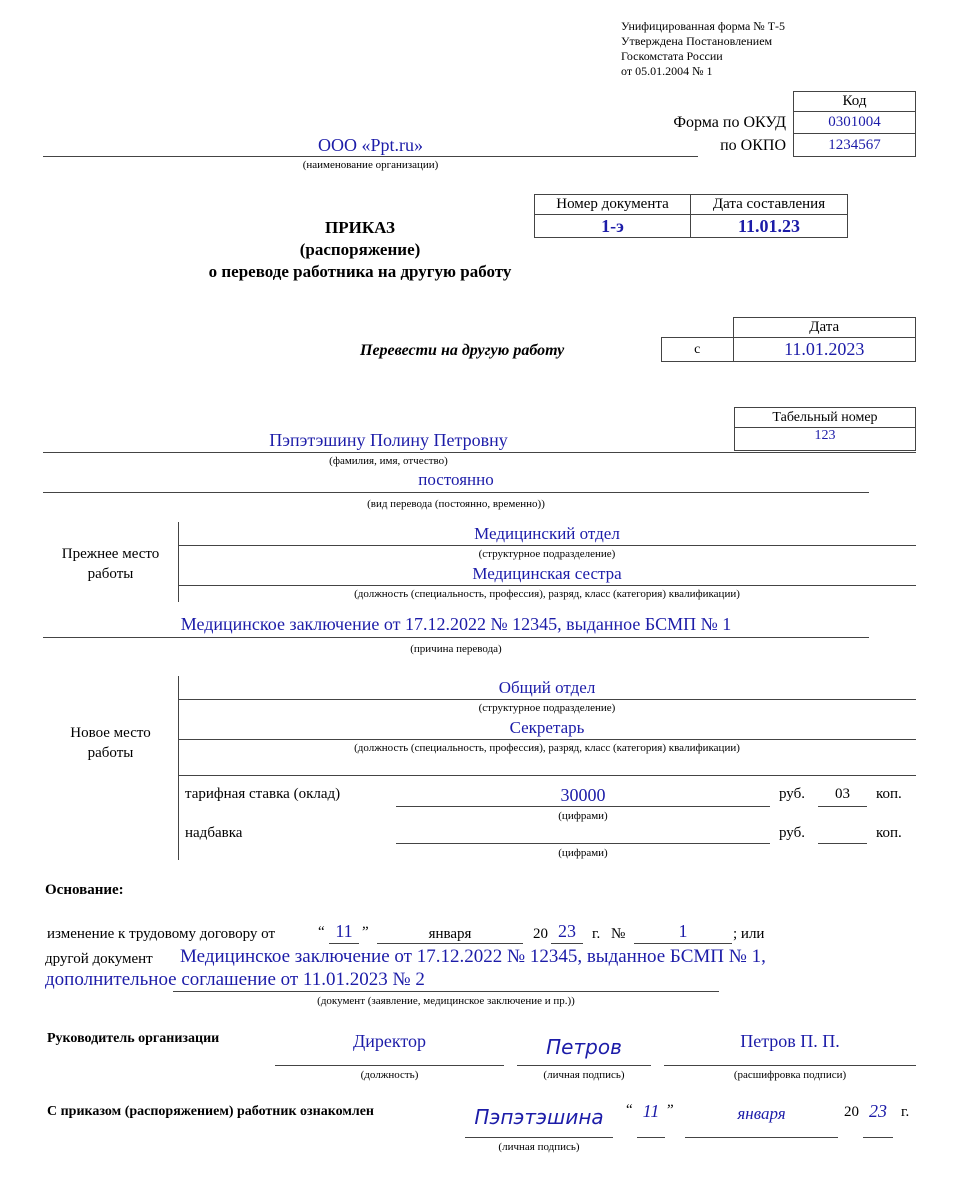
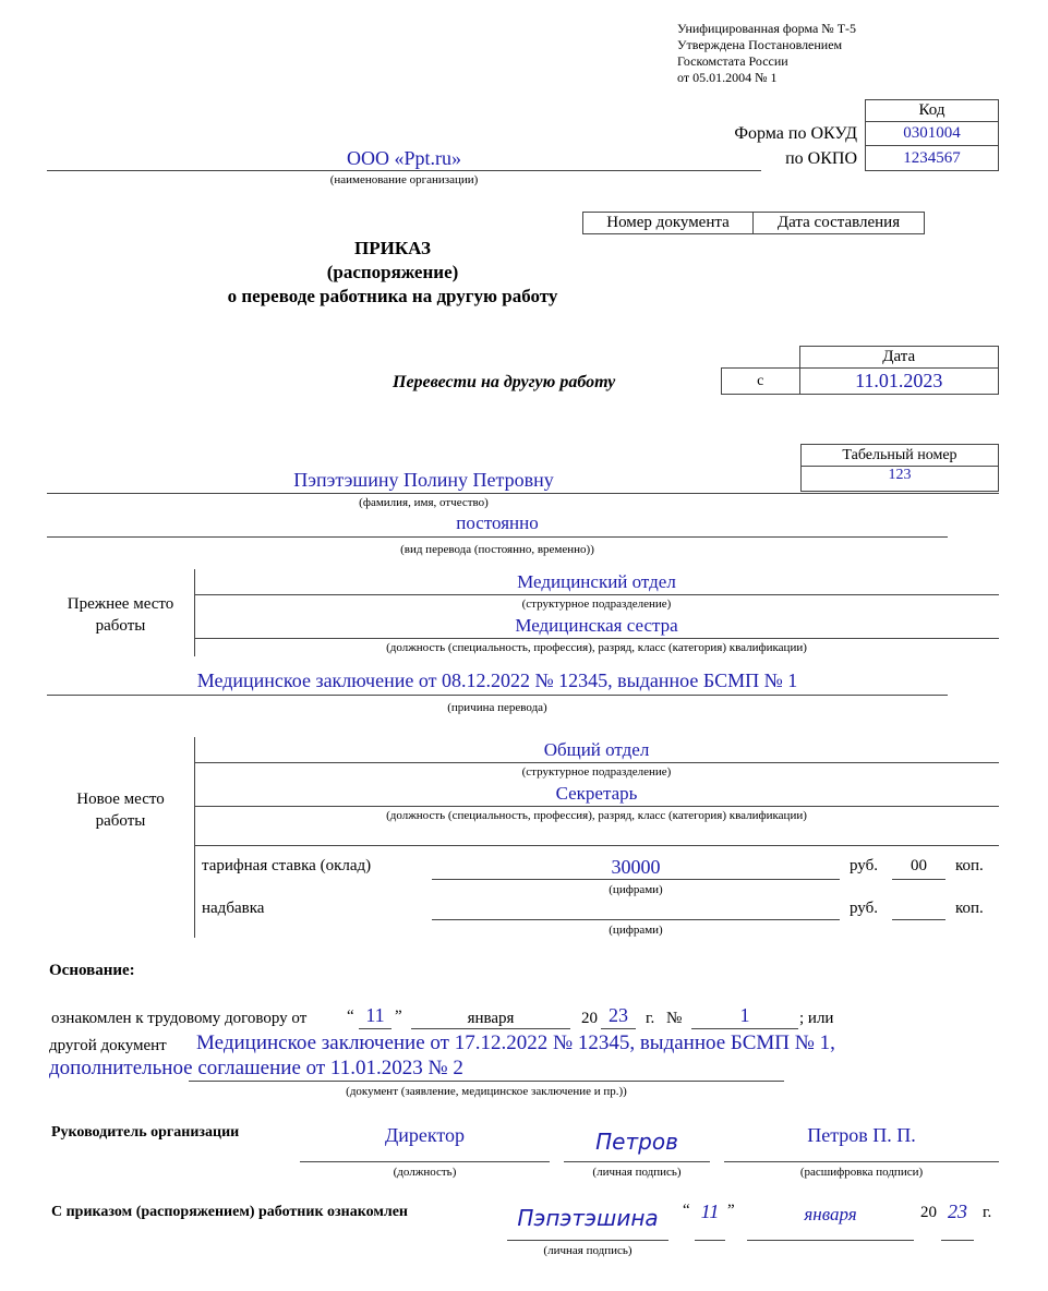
  Унифицированная форма № Т-5
  Утверждена Постановлением
  Госкомстата России
  от 05.01.2004 № 1
  Форма по ОКУД
  по ОКПО
  Код
  0301004
  1234567
  ООО «Ppt.ru»
  (наименование организации)
  Номер документа	Дата составления
- 1-э	11.01.23
  ПРИКАЗ
  (распоряжение)
  о переводе работника на другую работу
  Перевести на другую работу
  	Дата
  с	11.01.2023
  Табельный номер
  123
  Пэпэтэшину Полину Петровну
  (фамилия, имя, отчество)
  постоянно
  (вид перевода (постоянно, временно))
  Прежнее место
  работы
  Медицинский отдел
  (структурное подразделение)
  Медицинская сестра
  (должность (специальность, профессия), разряд, класс (категория) квалификации)
- Медицинское заключение от 17.12.2022 № 12345, выданное БСМП № 1
+ Медицинское заключение от 08.12.2022 № 12345, выданное БСМП № 1
  (причина перевода)
  Новое место
  работы
  Общий отдел
  (структурное подразделение)
  Секретарь
  (должность (специальность, профессия), разряд, класс (категория) квалификации)
  тарифная ставка (оклад)
  30000
  (цифрами)
  руб.
- 03
+ 00
  коп.
  надбавка
  (цифрами)
  руб.
  коп.
  Основание:
- изменение к трудовому договору от
+ ознакомлен к трудовому договору от
  “
  11
  ”
  января
  20
  23
  г.
  №
  1
  ; или
  другой документ
  Медицинское заключение от 17.12.2022 № 12345, выданное БСМП № 1,
  дополнительное соглашение от 11.01.2023 № 2
  (документ (заявление, медицинское заключение и пр.))
  Руководитель организации
  Директор
  (должность)
  Петров
  (личная подпись)
  Петров П. П.
  (расшифровка подписи)
  С приказом (распоряжением) работник ознакомлен
  Пэпэтэшина
  (личная подпись)
  “
  11
  ”
  января
  20
  23
  г.
